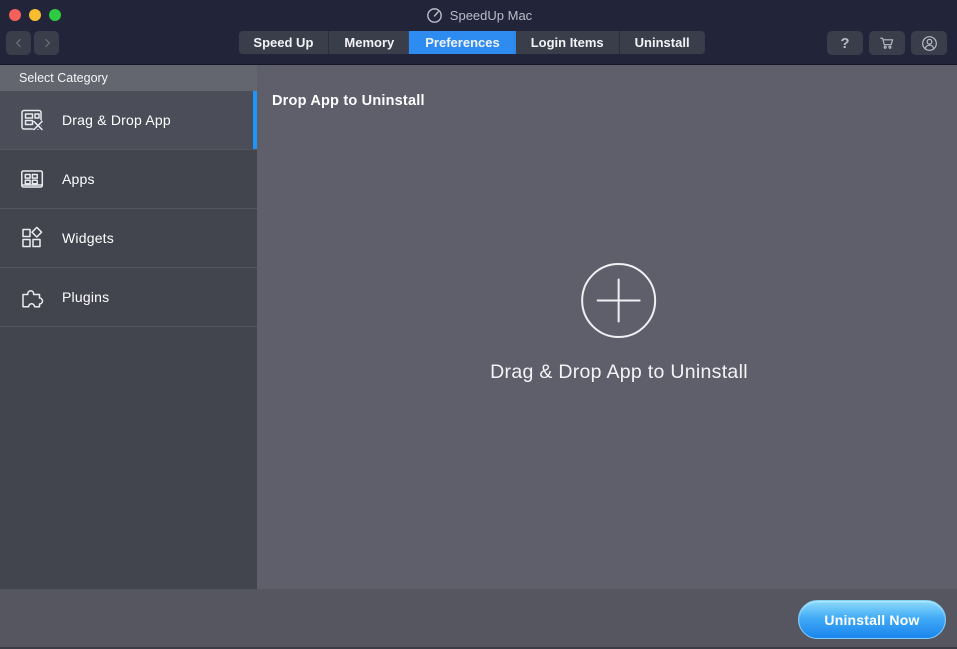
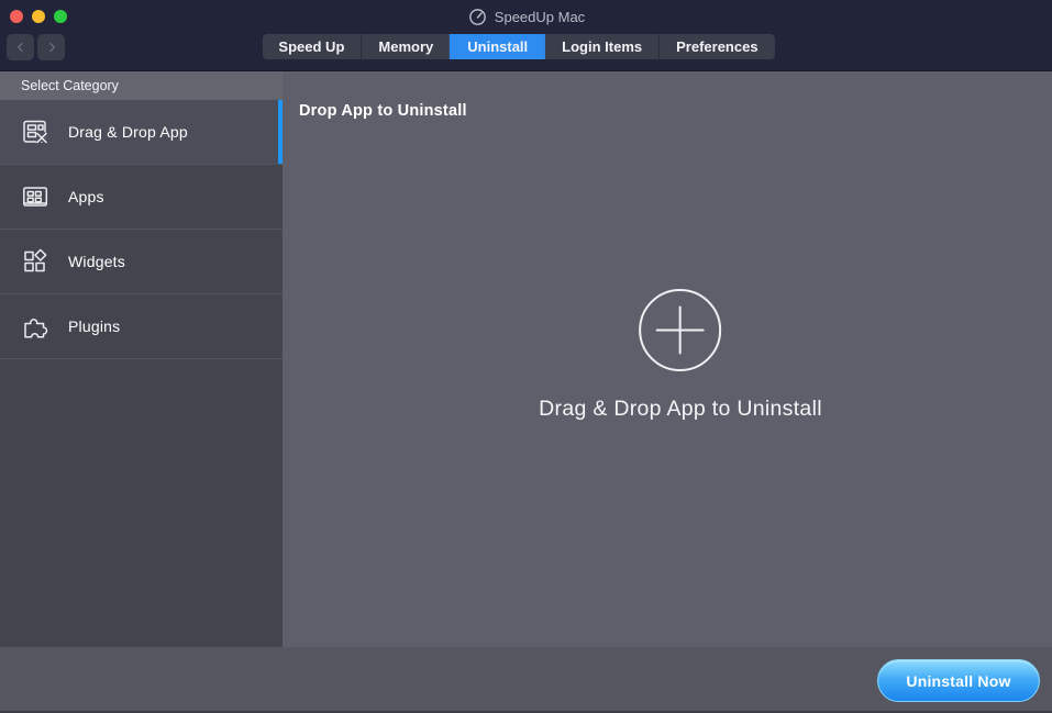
  SpeedUp Mac
  Speed Up
  Memory
- Preferences
+ Uninstall
  Login Items
- Uninstall
+ Preferences
- ?
  Select Category
  Drag & Drop App
  Apps
  Widgets
  Plugins
  Drop App to Uninstall
  Drag & Drop App to Uninstall
  Uninstall Now
